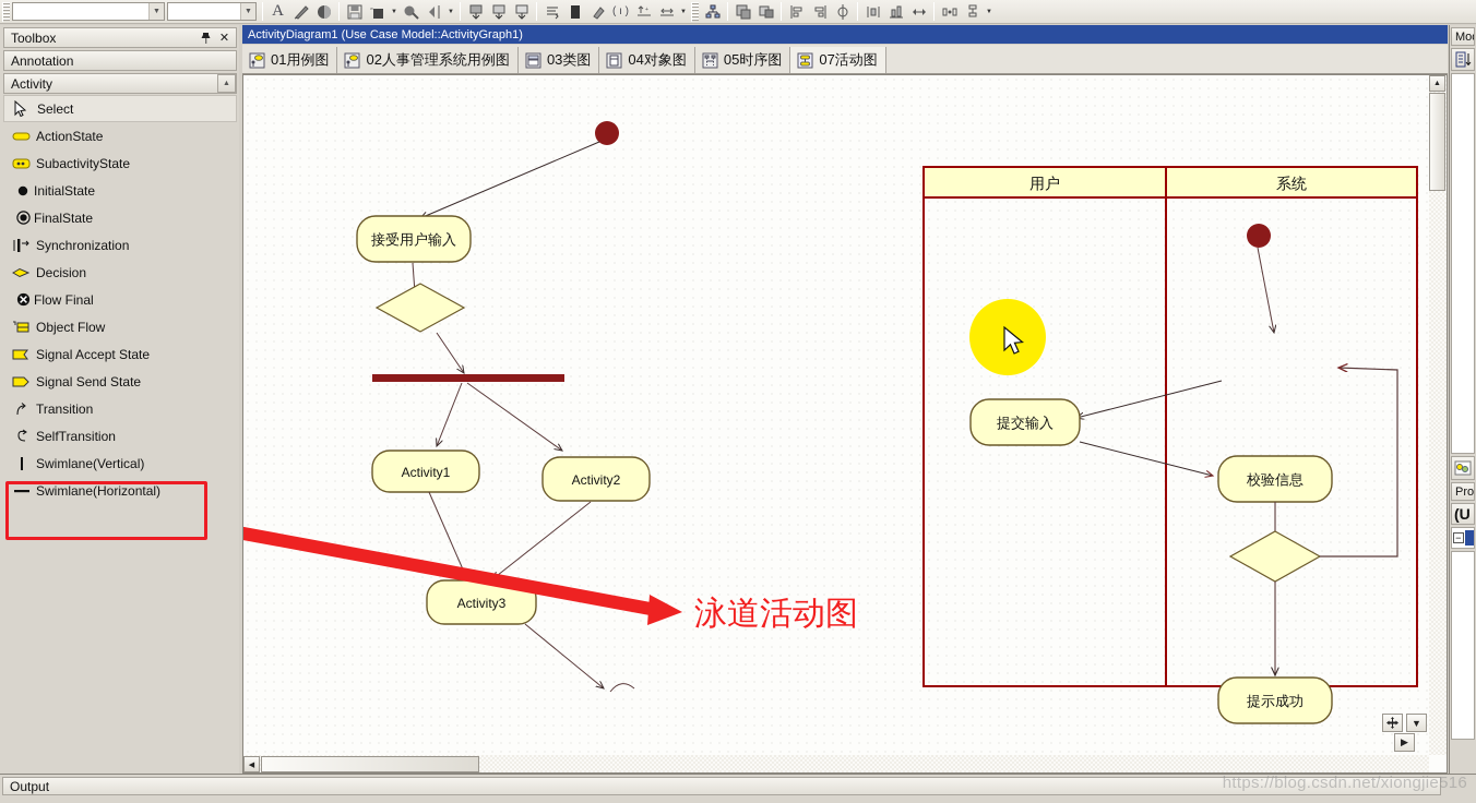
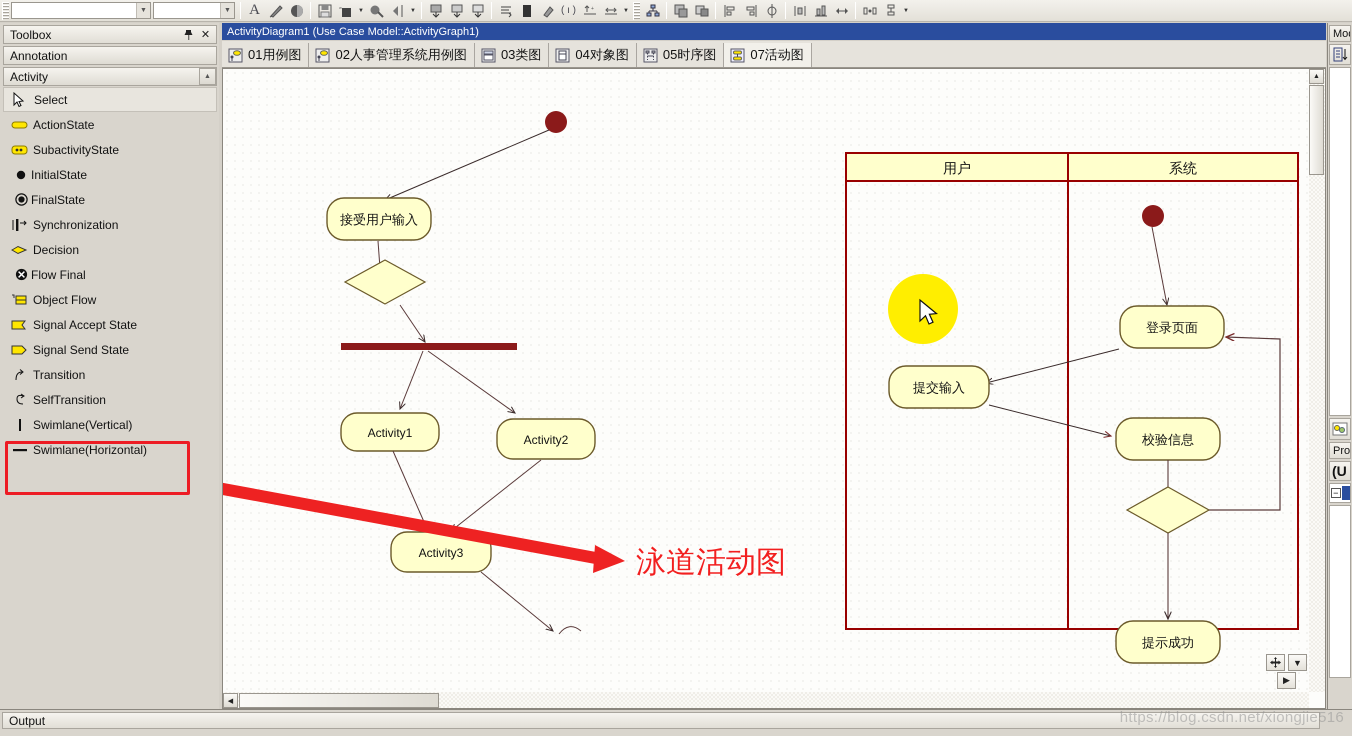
  A
  ( ı )
  Toolbox
  ✕
  Annotation
  Activity
  Select
  ActionState
  SubactivityState
  InitialState
  FinalState
  Synchronization
  Decision
  Flow Final
  Object Flow
  Signal Accept State
  Signal Send State
  Transition
  SelfTransition
  Swimlane(Vertical)
  Swimlane(Horizontal)
  ActivityDiagram1 (Use Case Model::ActivityGraph1)
  01用例图
  02人事管理系统用例图
  03类图
  04对象图
  05时序图
  07活动图
  接受用户输入
  Activity1
  Activity2
  Activity3
  泳道活动图
  用户
  系统
+ 登录页面
  提交输入
  校验信息
  提示成功
  ▼
  ▶
  Pro
  (U
  −
  Output
  https://blog.csdn.net/xiongjie516
